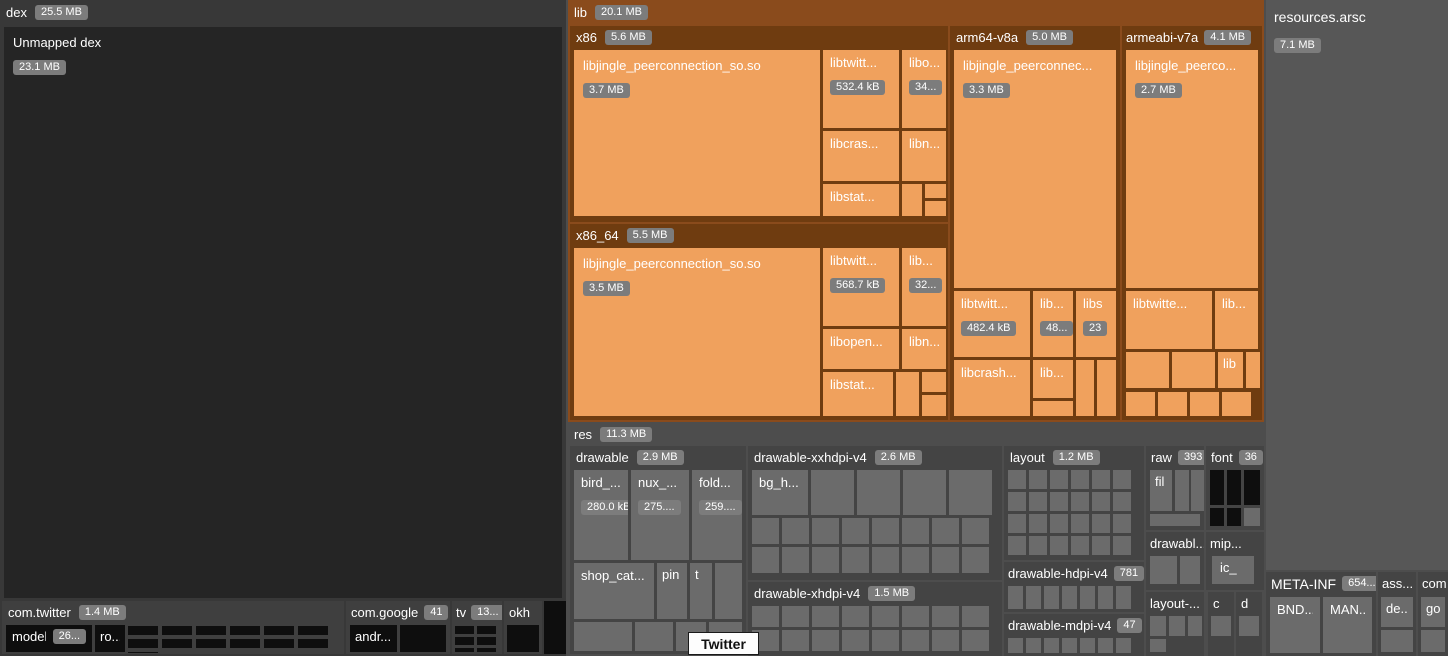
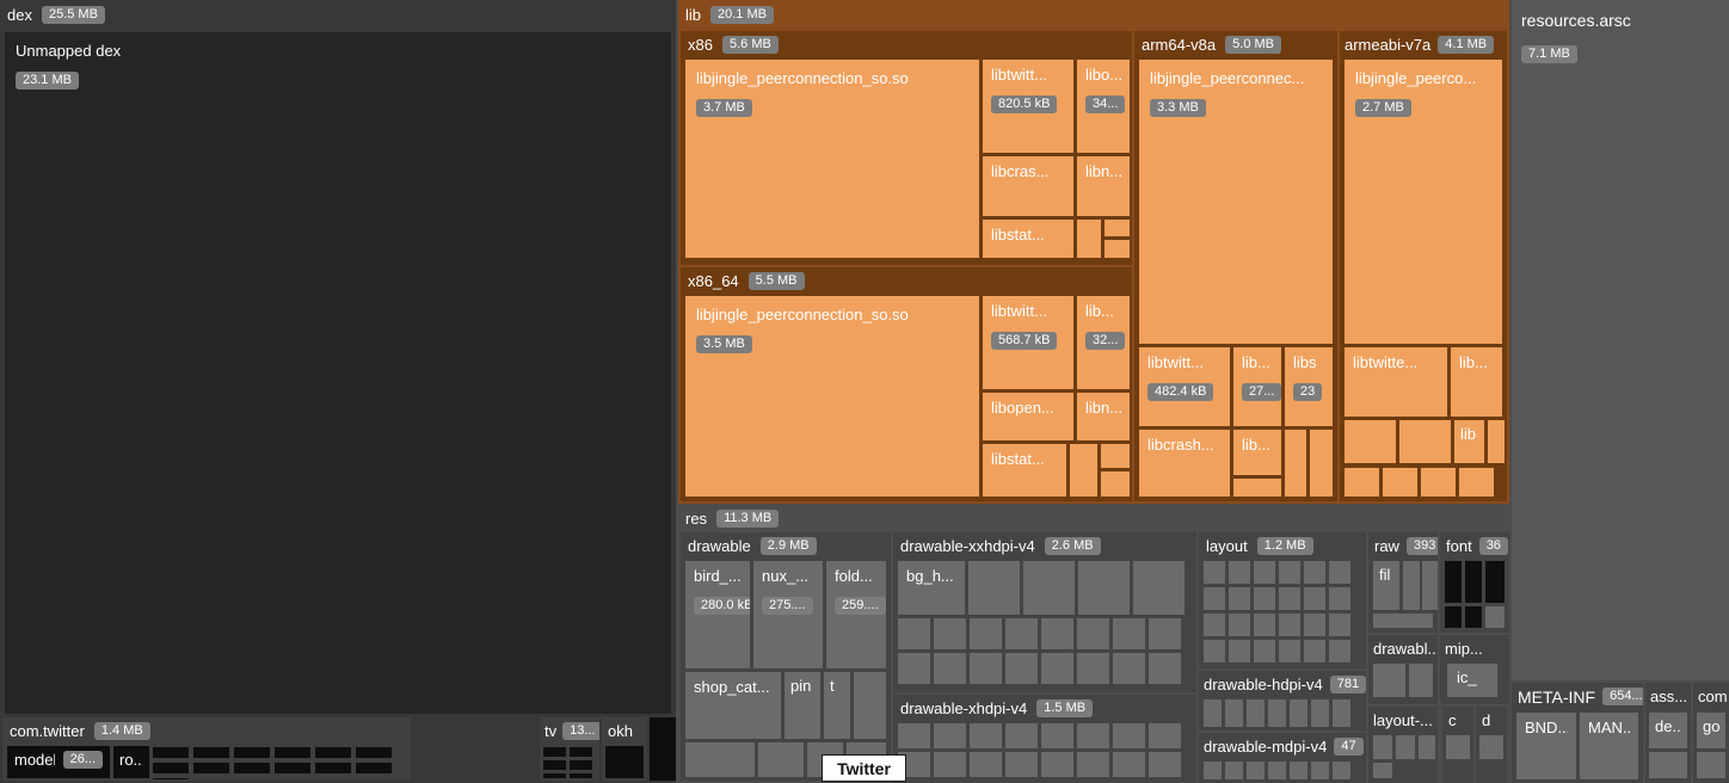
  dex
  25.5 MB
  Unmapped dex
  23.1 MB
  com.twitter
  1.4 MB
  mode
  26...
  ro..
- com.google
- 41
- andr...
  tv
  13...
  okh
  lib
  20.1 MB
  x86
  5.6 MB
  libjingle_peerconnection_so.so
  3.7 MB
  libtwitt...
- 532.4 kB
+ 820.5 kB
  libo...
  34...
  libcras...
  libn...
  libstat...
  x86_64
  5.5 MB
  libjingle_peerconnection_so.so
  3.5 MB
  libtwitt...
  568.7 kB
  lib...
  32...
  libopen...
  libn...
  libstat...
  arm64-v8a
  5.0 MB
  libjingle_peerconnec...
  3.3 MB
  libtwitt...
  482.4 kB
  lib...
- 48...
+ 27...
  libs
  23
  libcrash...
  lib...
  armeabi-v7a
  4.1 MB
  libjingle_peerco...
  2.7 MB
  libtwitte...
  lib...
  lib
  res
  11.3 MB
  drawable
  2.9 MB
  bird_...
  280.0 kB
  nux_...
  275....
  fold...
  259....
  shop_cat...
  pin
  t
  drawable-xxhdpi-v4
  2.6 MB
  bg_h...
  drawable-xhdpi-v4
  1.5 MB
  layout
  1.2 MB
  drawable-hdpi-v4
  781
  drawable-mdpi-v4
  47
  raw
  393
  fil
  font
  36
  drawabl..
  mip...
  ic_
  layout-...
  c
  d
  resources.arsc
  7.1 MB
  META-INF
  654...
  BND..
  MAN..
  ass...
  de..
  com
  go
  Twitter
